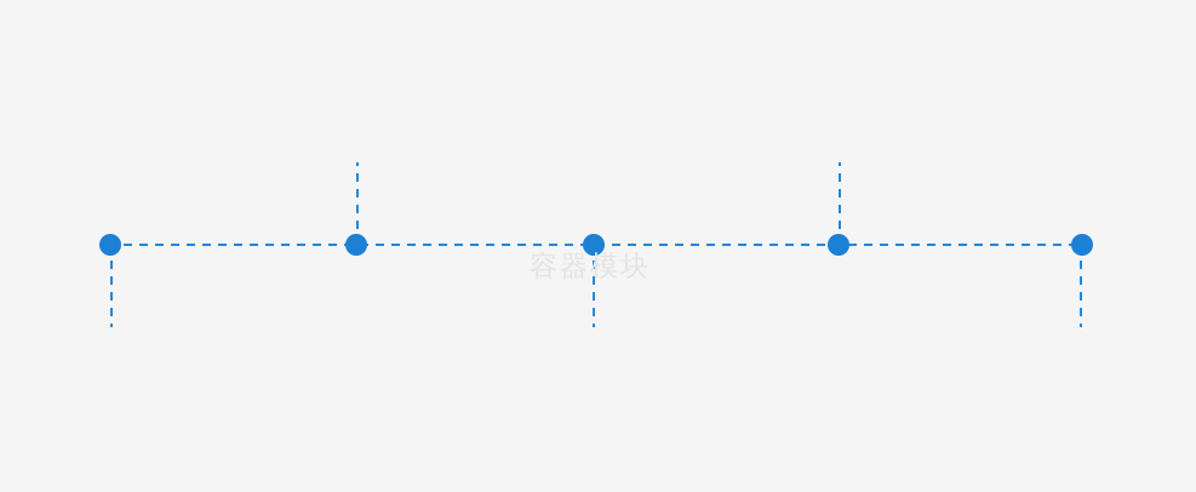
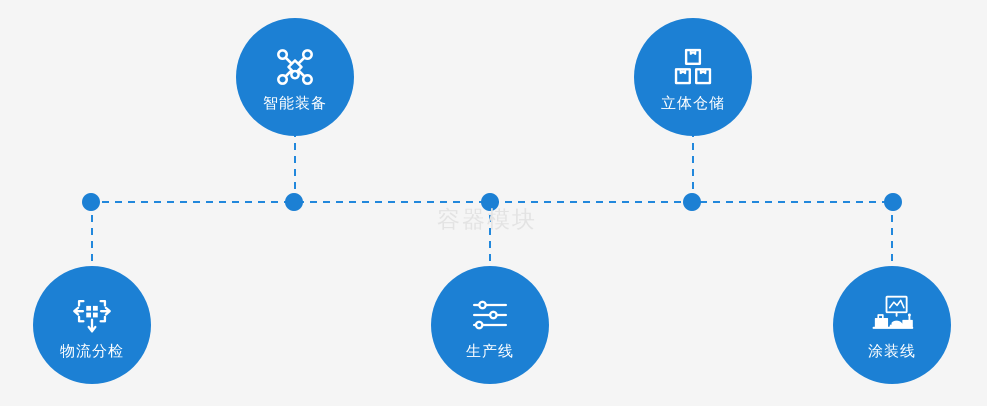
  容器模块
+ 智能装备
+ 立体仓储
+ 物流分检
+ 生产线
+ 涂装线
